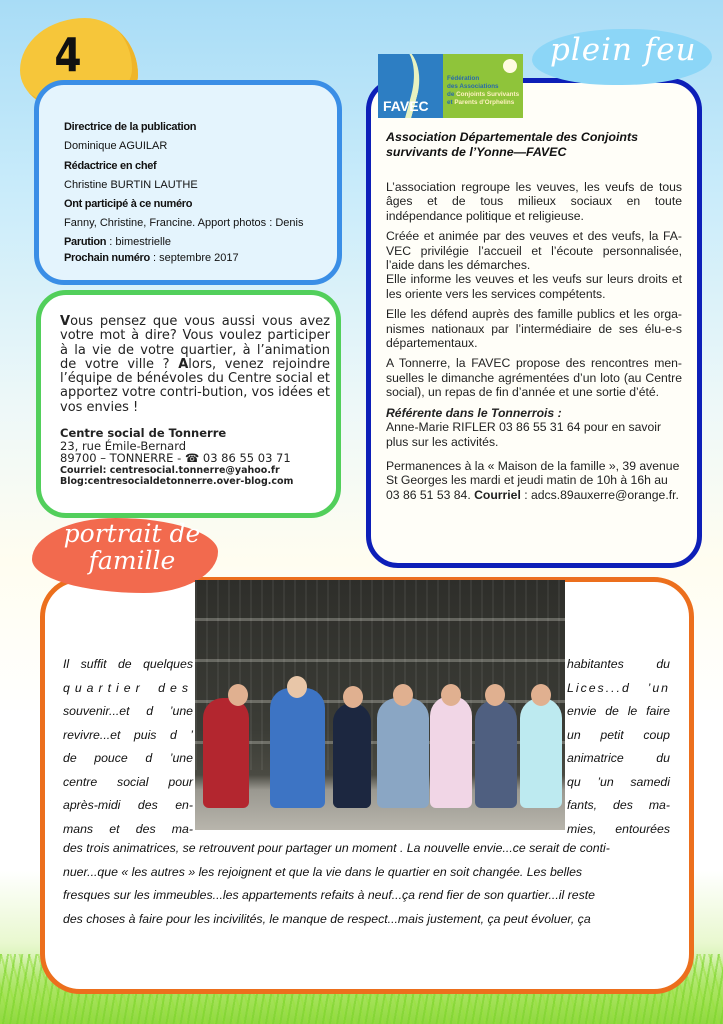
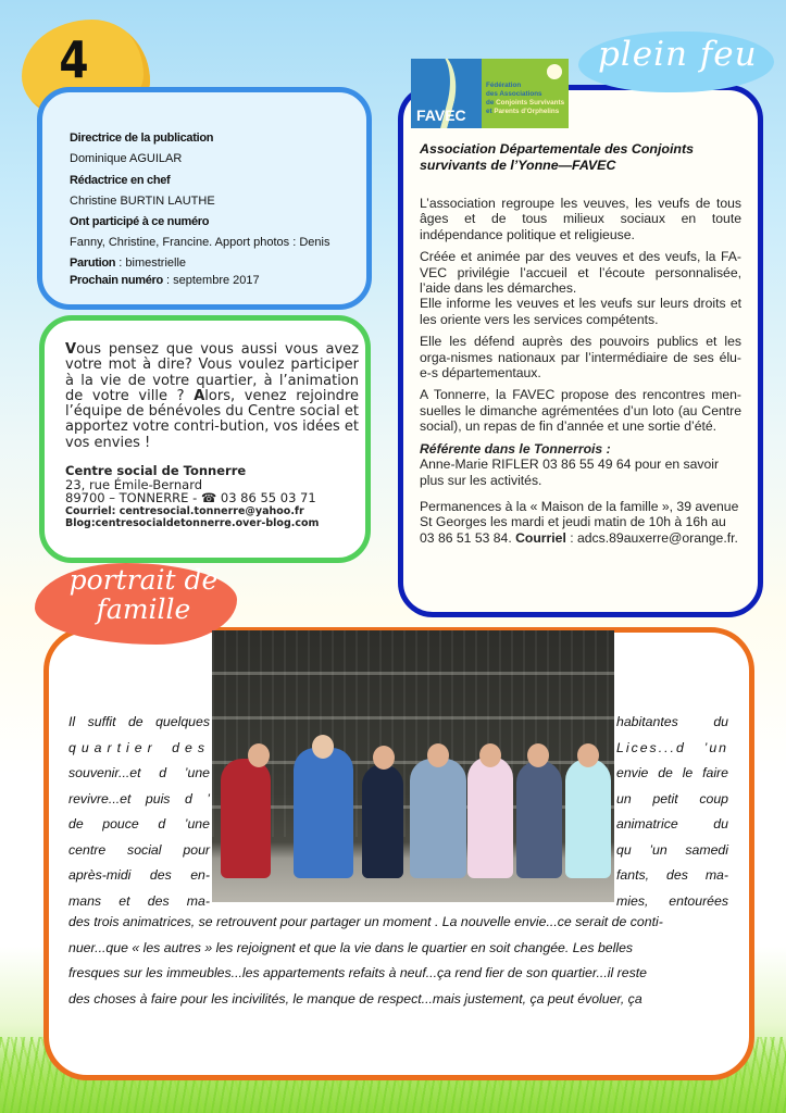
  4
  Directrice de la publication
  Dominique AGUILAR
  Rédactrice en chef
  Christine BURTIN LAUTHE
  Ont participé à ce numéro
  Fanny, Christine, Francine. Apport photos : Denis
  Parution : bimestrielle
  Prochain numéro : septembre 2017
  Vous pensez que vous aussi vous avez votre mot à dire? Vous voulez participer à la vie de votre quartier, à l’animation de votre ville ? Alors, venez rejoindre l’équipe de bénévoles du Centre social et apportez votre contri-bution, vos idées et vos envies !
  Centre social de Tonnerre
  23, rue Émile-Bernard
  89700 – TONNERRE - ☎ 03 86 55 03 71
  Courriel: centresocial.tonnerre@yahoo.fr
  Blog:centresocialdetonnerre.over-blog.com
  plein feu
  FAVEC
  Association Départementale des Conjoints survivants de l’Yonne—FAVEC
  L’association regroupe les veuves, les veufs de tous âges et de tous milieux sociaux en toute indépendance politique et religieuse.
  Créée et animée par des veuves et des veufs, la FA-VEC privilégie l’accueil et l’écoute personnalisée, l’aide dans les démarches.
  Elle informe les veuves et les veufs sur leurs droits et les oriente vers les services compétents.
- Elle les défend auprès des famille publics et les orga-nismes nationaux par l’intermédiaire de ses élu-e-s départementaux.
+ Elle les défend auprès des pouvoirs publics et les orga-nismes nationaux par l’intermédiaire de ses élu-e-s départementaux.
  A Tonnerre, la FAVEC propose des rencontres men-suelles le dimanche agrémentées d’un loto (au Centre social), un repas de fin d’année et une sortie d’été.
  Référente dans le Tonnerrois :
- Anne-Marie RIFLER 03 86 55 31 64 pour en savoir plus sur les activités.
+ Anne-Marie RIFLER 03 86 55 49 64 pour en savoir plus sur les activités.
  Permanences à la « Maison de la famille », 39 avenue St Georges les mardi et jeudi matin de 10h à 16h au 03 86 51 53 84. Courriel : adcs.89auxerre@orange.fr.
  portrait de
  famille
  Il suffit de quelques
  quartier des
  souvenir...et d ’une
  revivre...et puis d ’
  de pouce d ’une
  centre social pour
  après-midi des en-
  mans et des ma-
  habitantes du
  Lices...d ’un
  envie de le faire
  un petit coup
  animatrice du
  qu ’un samedi
  fants, des ma-
  mies, entourées
  des trois animatrices, se retrouvent pour partager un moment . La nouvelle envie...ce serait de conti-
  nuer...que « les autres » les rejoignent et que la vie dans le quartier en soit changée. Les belles
  fresques sur les immeubles...les appartements refaits à neuf...ça rend fier de son quartier...il reste
  des choses à faire pour les incivilités, le manque de respect...mais justement, ça peut évoluer, ça
